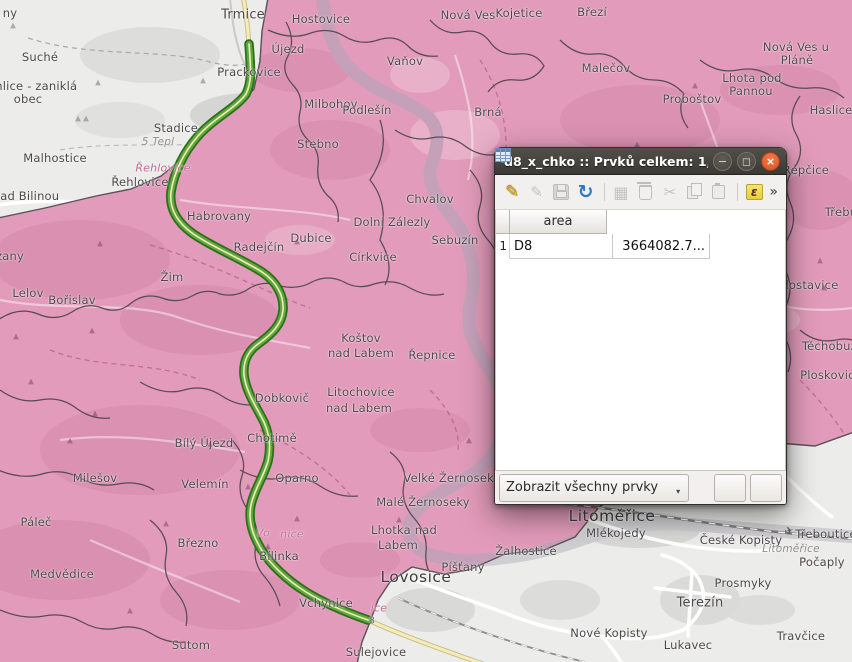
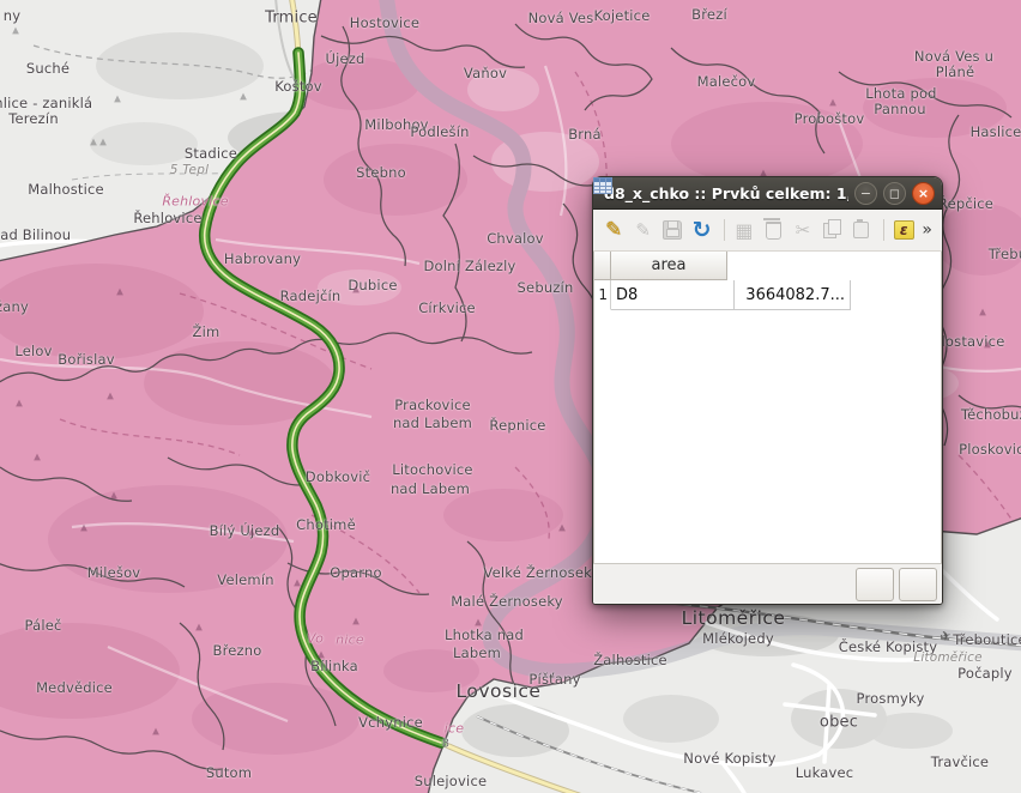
  ny
  Suché
  lice - zaniklá
- obec
+ Terezín
  Malhostice
  ad Bilinou
  Trmice
- Prackovice
+ Koštov
  Stadice
  5 Tepl
  Řehlovice
  Řehlovice
  Hostovice
  Nová Ves
  Kojetice
  Březí
  Újezd
  Vaňov
  Malečov
  Nová Ves u
  Pláně
  Lhota pod
  Pannou
  Proboštov
  Haslice
  Milbohov
  Podlešín
  Brná
  Stebno
  Chvalov
  Dolní Zálezly
  Sebuzín
  epčice
  Třeb
  Habrovany
  Radejčín
  Dubice
  Církvice
  any
  Lelov
  Bořislav
  Žim
  lostavice
  Ploskovic
- Koštov
+ Prackovice
  nad Labem
  Řepnice
  Litochovice
  nad Labem
  Dobkovič
  Bílý Újezd
  Chotimě
  Velemín
  Milešov
  Páleč
  Březno
  Medvědice
  Sutom
  Velké Žernosek
  Malé Žernoseky
  Lhotka nad
  Labem
  Žalhostice
  Píšťany
  Vchynice
  ice
  8
  Vo
  nice
  Bílinka
  Oparno
  Lovosice
  Prosmyky
  Lukavec
  Nové Kopisty
- Terezín
+ obec
  Travčice
  Třeboutic
  Počaply
  České Kopisty
  Litoměřice
  Mlékojedy
  Litoměřice
  Sulejovice
  ▲
  ▲
  ▲
  ▲
  ▲
  ▲
  ▲
  ▲
  ▲
  ▲
  ▲
  ▲
  ▲
  ▲
  ▲
  ▲
  ▲
  ▲
  ▲
  ▲
  ▲
  ▲
  ▲
  ▲
  8_x_chko :: Prvků celkem: 1
  −
  ◻
  ×
  ✎
  ✎
  ↻
  ▦
  ✂
  ε
  »
  area
  1
  D8
  3664082.7...
- Zobrazit všechny prvky
- ▾
